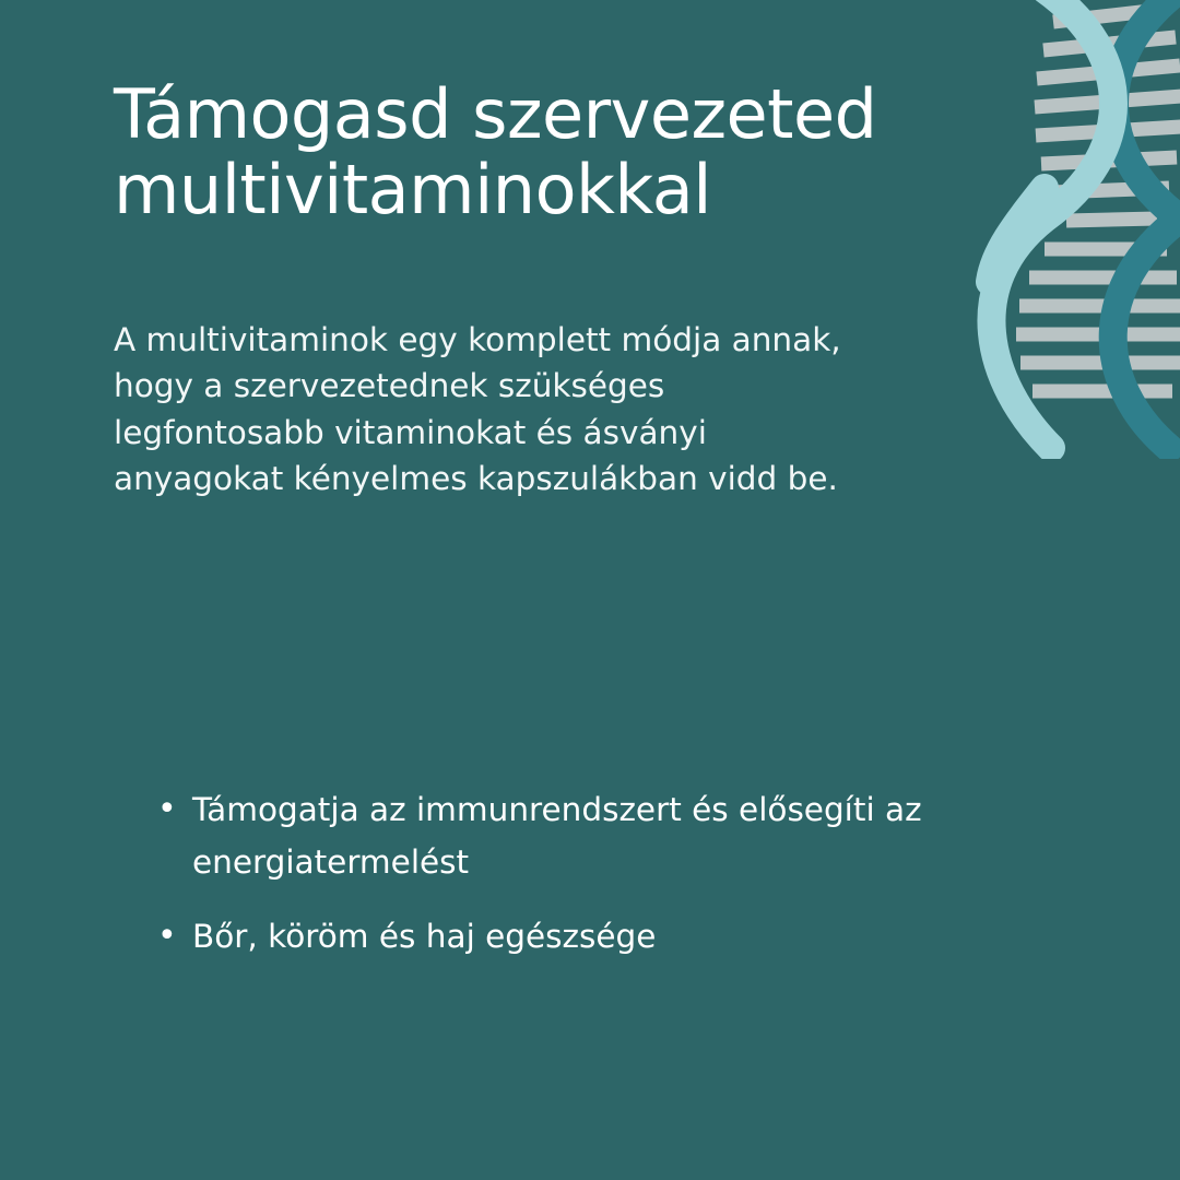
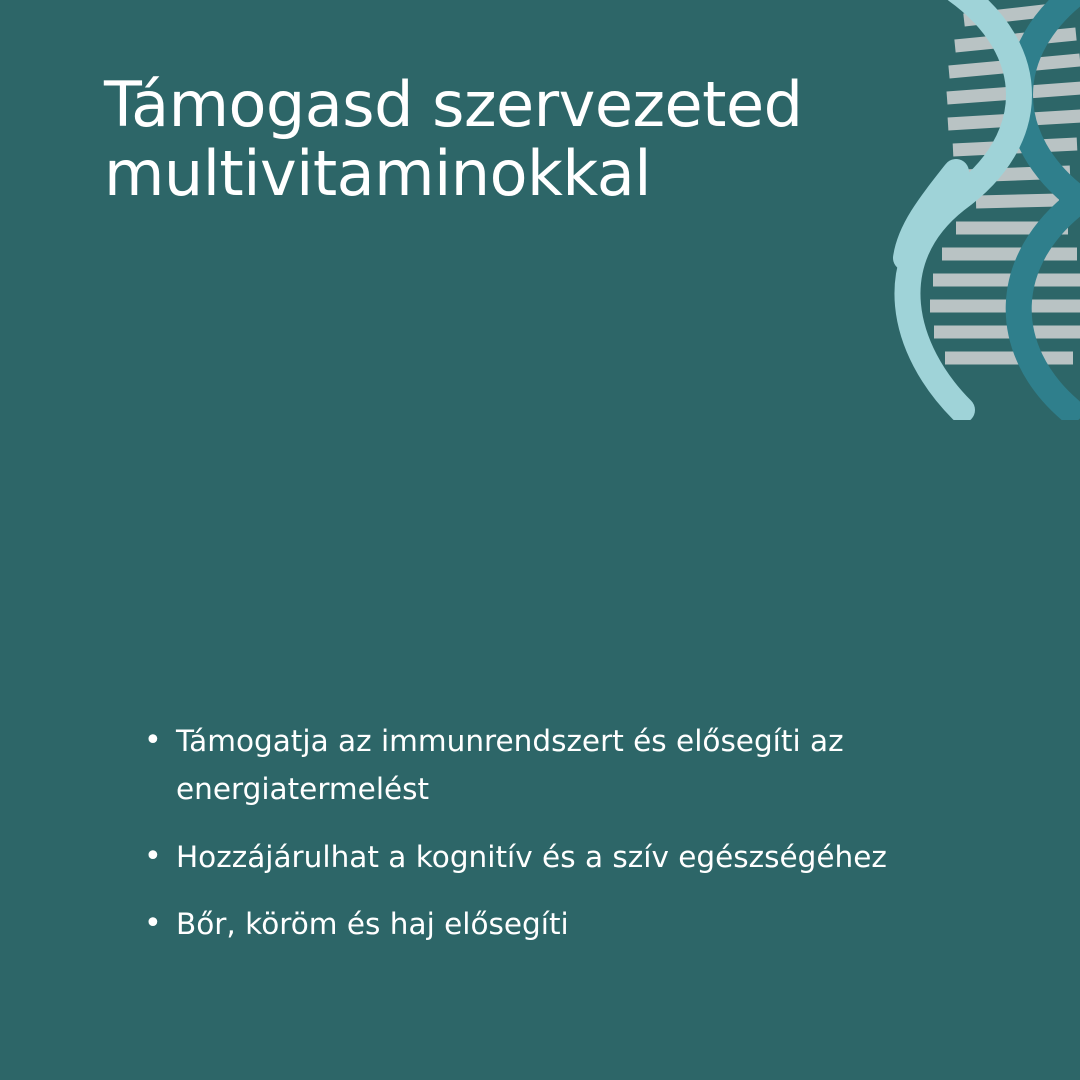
  Támogasd szervezeted multivitaminokkal
- A multivitaminok egy komplett módja annak, hogy a szervezetednek szükséges legfontosabb vitaminokat és ásványi anyagokat kényelmes kapszulákban vidd be.
  Támogatja az immunrendszert és elősegíti az energiatermelést
+ Hozzájárulhat a kognitív és a szív egészségéhez
- Bőr, köröm és haj egészsége
+ Bőr, köröm és haj elősegíti
